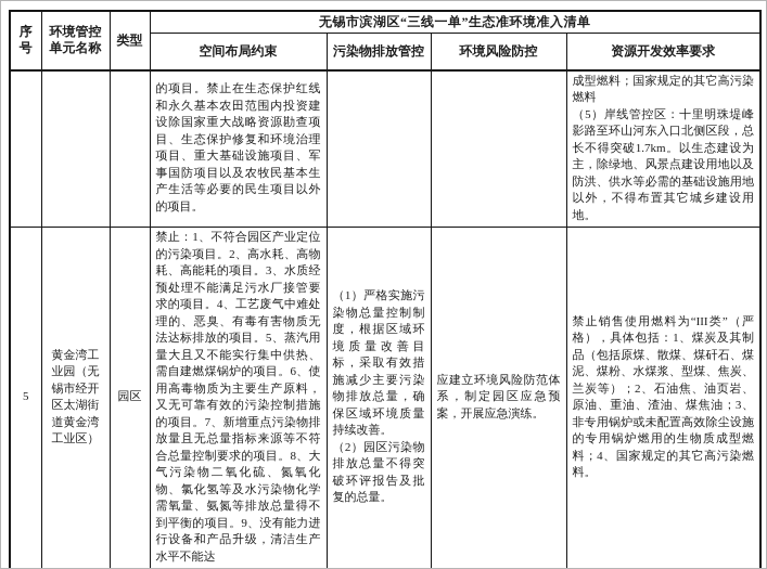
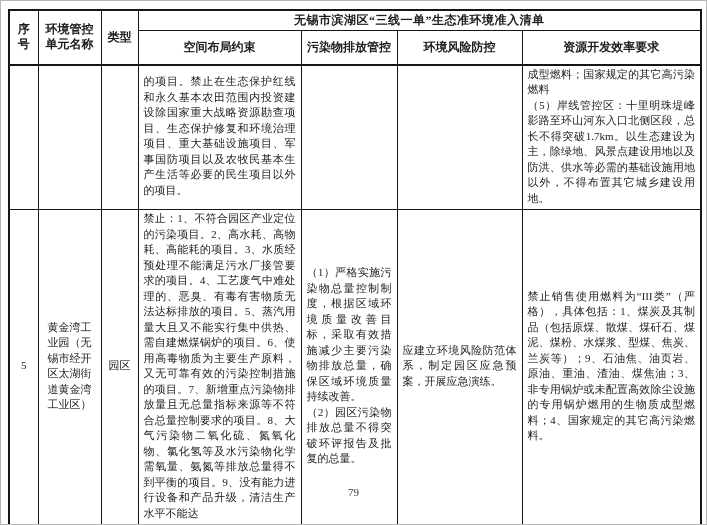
  序号	环境管控 单元名称	类型	无锡市滨湖区“三线一单”生态准环境准入清单
  空间布局约束	污染物排放管控	环境风险防控	资源开发效率要求
  			的项目。禁止在生态保护红线和永久基本农田范围内投资建设除国家重大战略资源勘查项目、生态保护修复和环境治理项目、重大基础设施项目、军事国防项目以及农牧民基本生产生活等必要的民生项目以外的项目。			成型燃料；国家规定的其它高污染燃料 （5）岸线管控区：十里明珠堤峰影路至环山河东入口北侧区段，总长不得突破1.7km。以生态建设为主，除绿地、风景点建设用地以及防洪、供水等必需的基础设施用地以外，不得布置其它城乡建设用地。
- 5	黄金湾工业园（无锡市经开区太湖街道黄金湾工业区）	园区	禁止：1、不符合园区产业定位的污染项目。2、高水耗、高物耗、高能耗的项目。3、水质经预处理不能满足污水厂接管要求的项目。4、工艺废气中难处理的、恶臭、有毒有害物质无法达标排放的项目。5、蒸汽用量大且又不能实行集中供热、需自建燃煤锅炉的项目。6、使用高毒物质为主要生产原料，又无可靠有效的污染控制措施的项目。7、新增重点污染物排放量且无总量指标来源等不符合总量控制要求的项目。8、大气污染物二氧化硫、氮氧化物、氯化氢等及水污染物化学需氧量、氨氮等排放总量得不到平衡的项目。9、没有能力进行设备和产品升级，清洁生产水平不能达	（1）严格实施污染物总量控制制度，根据区域环境质量改善目标，采取有效措施减少主要污染物排放总量，确保区域环境质量持续改善。 （2）园区污染物排放总量不得突破环评报告及批复的总量。	应建立环境风险防范体系，制定园区应急预案，开展应急演练。	禁止销售使用燃料为“III类”（严格），具体包括：1、煤炭及其制品（包括原煤、散煤、煤矸石、煤泥、煤粉、水煤浆、型煤、焦炭、兰炭等）；2、石油焦、油页岩、原油、重油、渣油、煤焦油；3、非专用锅炉或未配置高效除尘设施的专用锅炉燃用的生物质成型燃料；4、国家规定的其它高污染燃料。
+ 5	黄金湾工业园（无锡市经开区太湖街道黄金湾工业区）	园区	禁止：1、不符合园区产业定位的污染项目。2、高水耗、高物耗、高能耗的项目。3、水质经预处理不能满足污水厂接管要求的项目。4、工艺废气中难处理的、恶臭、有毒有害物质无法达标排放的项目。5、蒸汽用量大且又不能实行集中供热、需自建燃煤锅炉的项目。6、使用高毒物质为主要生产原料，又无可靠有效的污染控制措施的项目。7、新增重点污染物排放量且无总量指标来源等不符合总量控制要求的项目。8、大气污染物二氧化硫、氮氧化物、氯化氢等及水污染物化学需氧量、氨氮等排放总量得不到平衡的项目。9、没有能力进行设备和产品升级，清洁生产水平不能达	（1）严格实施污染物总量控制制度，根据区域环境质量改善目标，采取有效措施减少主要污染物排放总量，确保区域环境质量持续改善。 （2）园区污染物排放总量不得突破环评报告及批复的总量。	应建立环境风险防范体系，制定园区应急预案，开展应急演练。	禁止销售使用燃料为“III类”（严格），具体包括：1、煤炭及其制品（包括原煤、散煤、煤矸石、煤泥、煤粉、水煤浆、型煤、焦炭、兰炭等）；9、石油焦、油页岩、原油、重油、渣油、煤焦油；3、非专用锅炉或未配置高效除尘设施的专用锅炉燃用的生物质成型燃料；4、国家规定的其它高污染燃料。
+ 79
